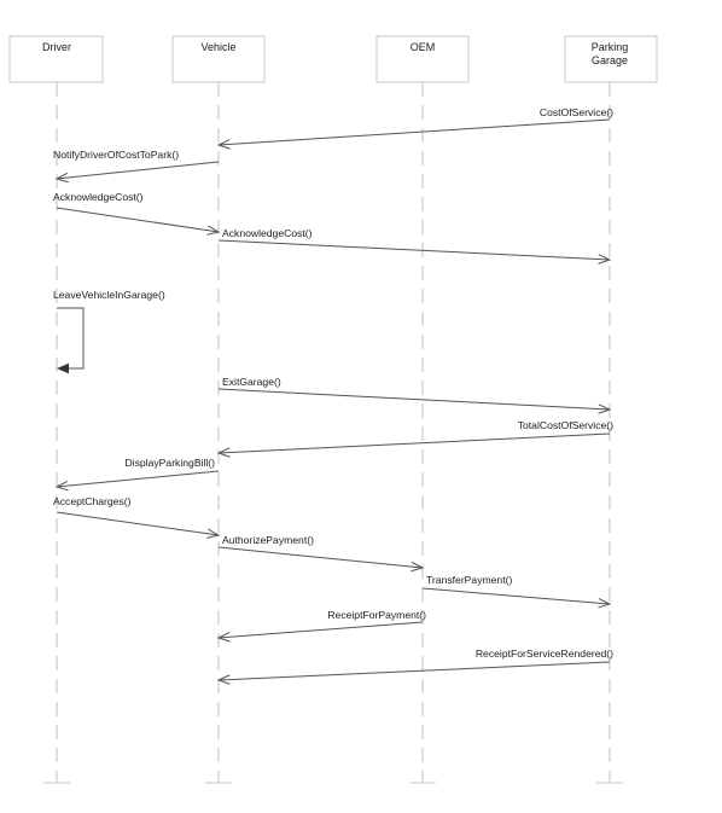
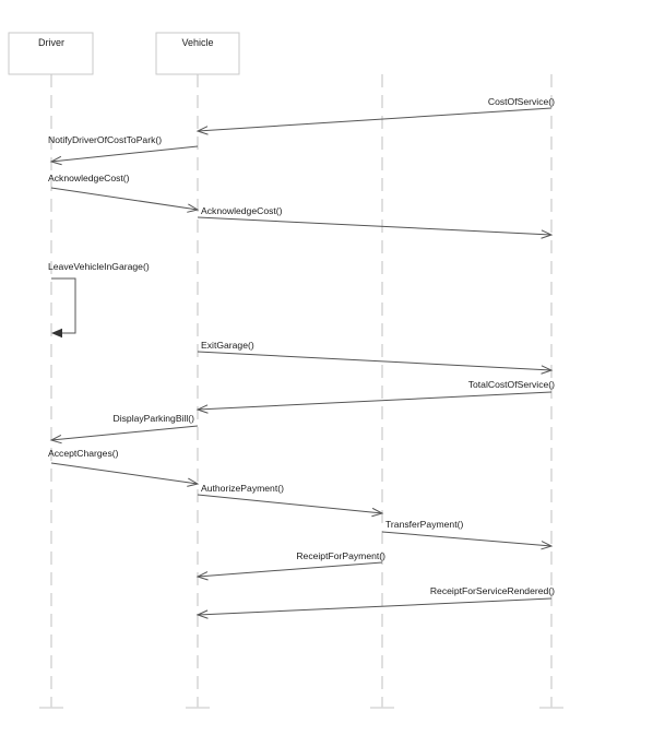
  CostOfService()
  NotifyDriverOfCostToPark()
  AcknowledgeCost()
  AcknowledgeCost()
  LeaveVehicleInGarage()
  ExitGarage()
  TotalCostOfService()
  DisplayParkingBill()
  AcceptCharges()
  AuthorizePayment()
  TransferPayment()
  ReceiptForPayment()
  ReceiptForServiceRendered()
  Driver
  Vehicle
- OEM
- Parking Garage
